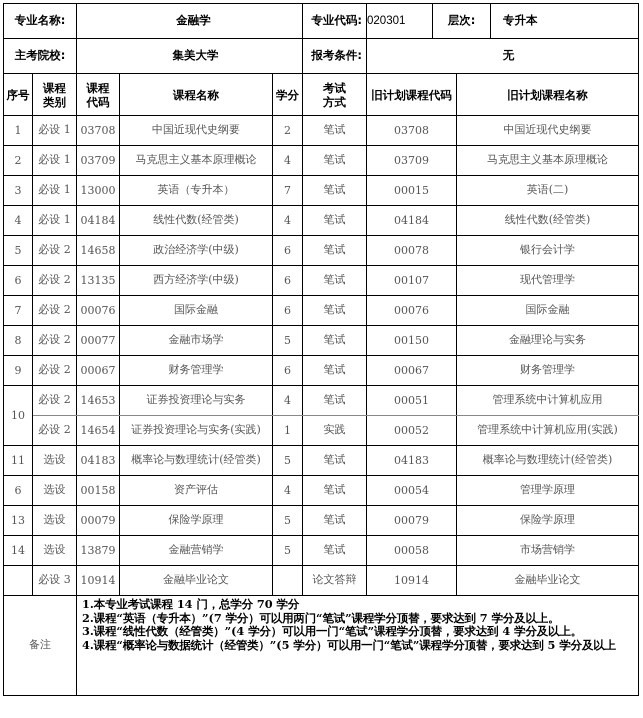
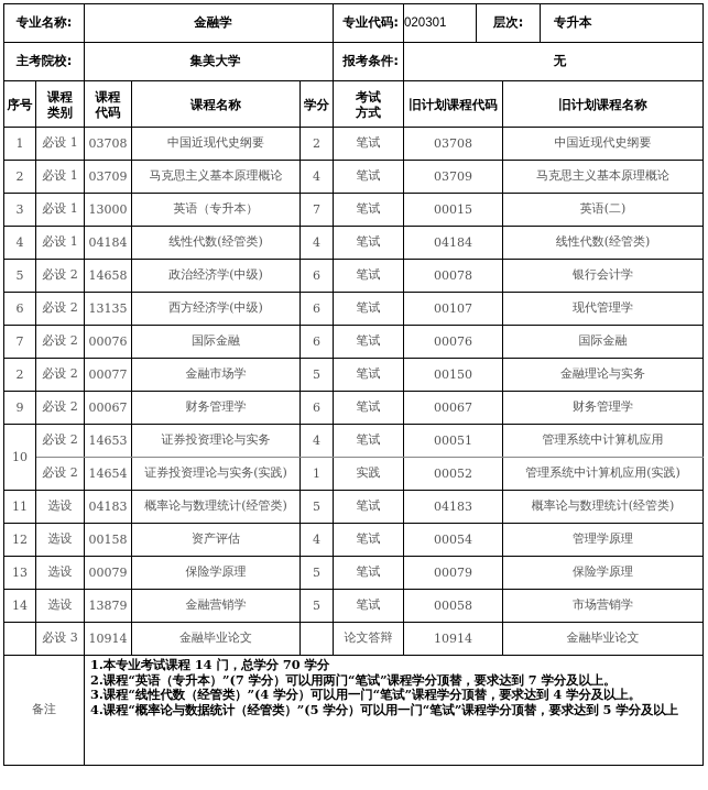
  专业名称:	金融学	专业代码:	020301 层次: 专升本
  主考院校:	集美大学	报考条件:	无
  序号	课程类别	课程代码	课程名称	学分	考试方式	旧计划课程代码	旧计划课程名称
  1	必设 1	03708	中国近现代史纲要	2	笔试	03708	中国近现代史纲要
  2	必设 1	03709	马克思主义基本原理概论	4	笔试	03709	马克思主义基本原理概论
  3	必设 1	13000	英语（专升本）	7	笔试	00015	英语(二)
  4	必设 1	04184	线性代数(经管类)	4	笔试	04184	线性代数(经管类)
  5	必设 2	14658	政治经济学(中级)	6	笔试	00078	银行会计学
  6	必设 2	13135	西方经济学(中级)	6	笔试	00107	现代管理学
  7	必设 2	00076	国际金融	6	笔试	00076	国际金融
- 8	必设 2	00077	金融市场学	5	笔试	00150	金融理论与实务
+ 2	必设 2	00077	金融市场学	5	笔试	00150	金融理论与实务
  9	必设 2	00067	财务管理学	6	笔试	00067	财务管理学
  10	必设 2	14653	证券投资理论与实务	4	笔试	00051	管理系统中计算机应用
  必设 2	14654	证券投资理论与实务(实践)	1	实践	00052	管理系统中计算机应用(实践)
  11	选设	04183	概率论与数理统计(经管类)	5	笔试	04183	概率论与数理统计(经管类)
- 6	选设	00158	资产评估	4	笔试	00054	管理学原理
+ 12	选设	00158	资产评估	4	笔试	00054	管理学原理
  13	选设	00079	保险学原理	5	笔试	00079	保险学原理
  14	选设	13879	金融营销学	5	笔试	00058	市场营销学
  	必设 3	10914	金融毕业论文		论文答辩	10914	金融毕业论文
  备注	1.本专业考试课程 14 门，总学分 70 学分 2.课程“英语（专升本）”(7 学分）可以用两门“笔试”课程学分顶替，要求达到 7 学分及以上。 3.课程“线性代数（经管类）”(4 学分）可以用一门“笔试”课程学分顶替，要求达到 4 学分及以上。 4.课程“概率论与数据统计（经管类）”(5 学分）可以用一门“笔试”课程学分顶替，要求达到 5 学分及以上
